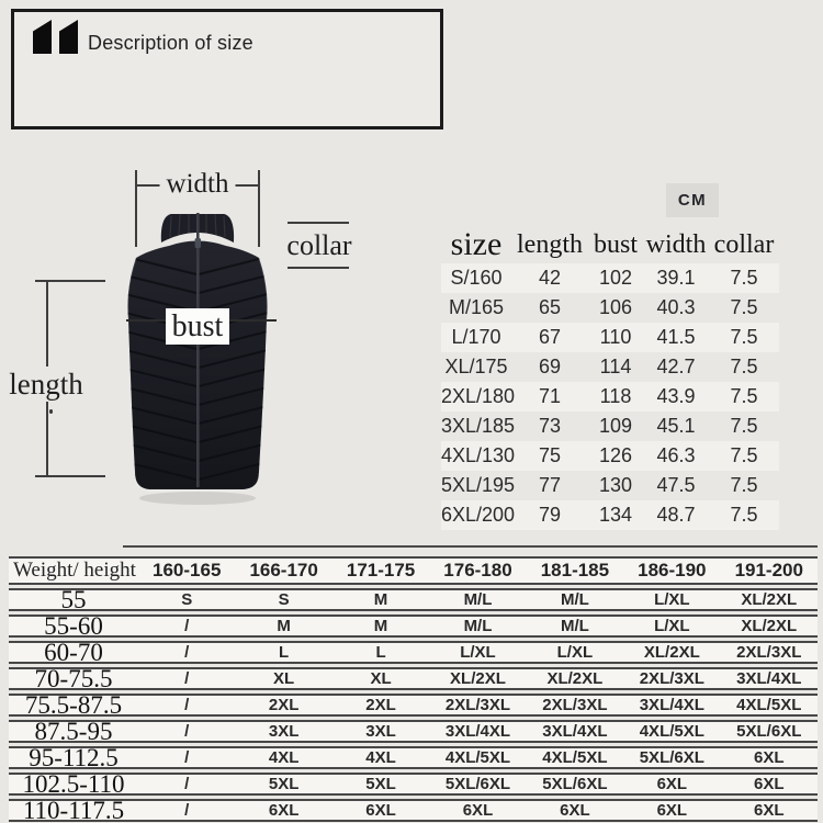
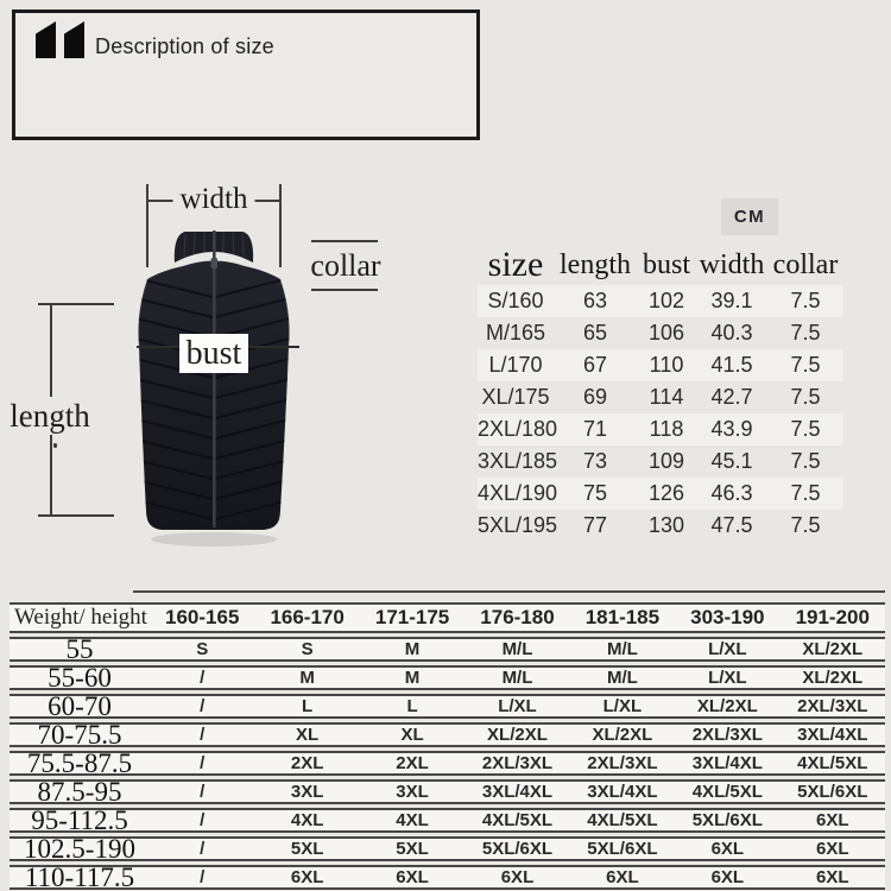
  Description of size
  width
  collar
  length
  bust
  CM
  size	length	bust	width	collar
- S/160	42	102	39.1	7.5
+ S/160	63	102	39.1	7.5
  M/165	65	106	40.3	7.5
  L/170	67	110	41.5	7.5
  XL/175	69	114	42.7	7.5
  2XL/180	71	118	43.9	7.5
  3XL/185	73	109	45.1	7.5
- 4XL/130	75	126	46.3	7.5
+ 4XL/190	75	126	46.3	7.5
  5XL/195	77	130	47.5	7.5
- 6XL/200	79	134	48.7	7.5
- Weight/ height	160-165	166-170	171-175	176-180	181-185	186-190	191-200
+ Weight/ height	160-165	166-170	171-175	176-180	181-185	303-190	191-200
  55	S	S	M	M/L	M/L	L/XL	XL/2XL
  55-60	/	M	M	M/L	M/L	L/XL	XL/2XL
  60-70	/	L	L	L/XL	L/XL	XL/2XL	2XL/3XL
  70-75.5	/	XL	XL	XL/2XL	XL/2XL	2XL/3XL	3XL/4XL
  75.5-87.5	/	2XL	2XL	2XL/3XL	2XL/3XL	3XL/4XL	4XL/5XL
  87.5-95	/	3XL	3XL	3XL/4XL	3XL/4XL	4XL/5XL	5XL/6XL
  95-112.5	/	4XL	4XL	4XL/5XL	4XL/5XL	5XL/6XL	6XL
- 102.5-110	/	5XL	5XL	5XL/6XL	5XL/6XL	6XL	6XL
+ 102.5-190	/	5XL	5XL	5XL/6XL	5XL/6XL	6XL	6XL
  110-117.5	/	6XL	6XL	6XL	6XL	6XL	6XL
